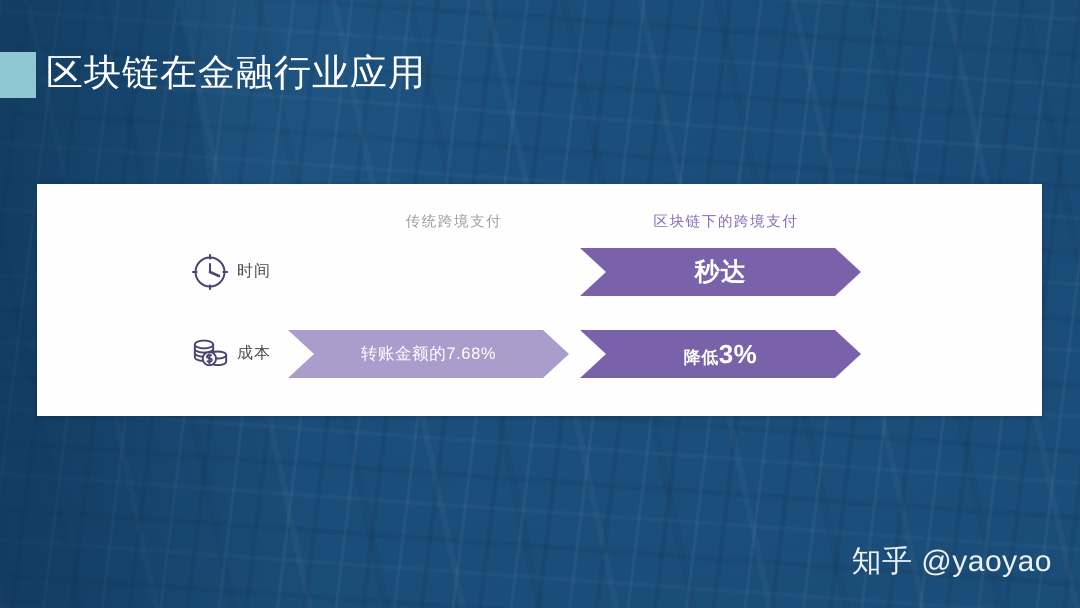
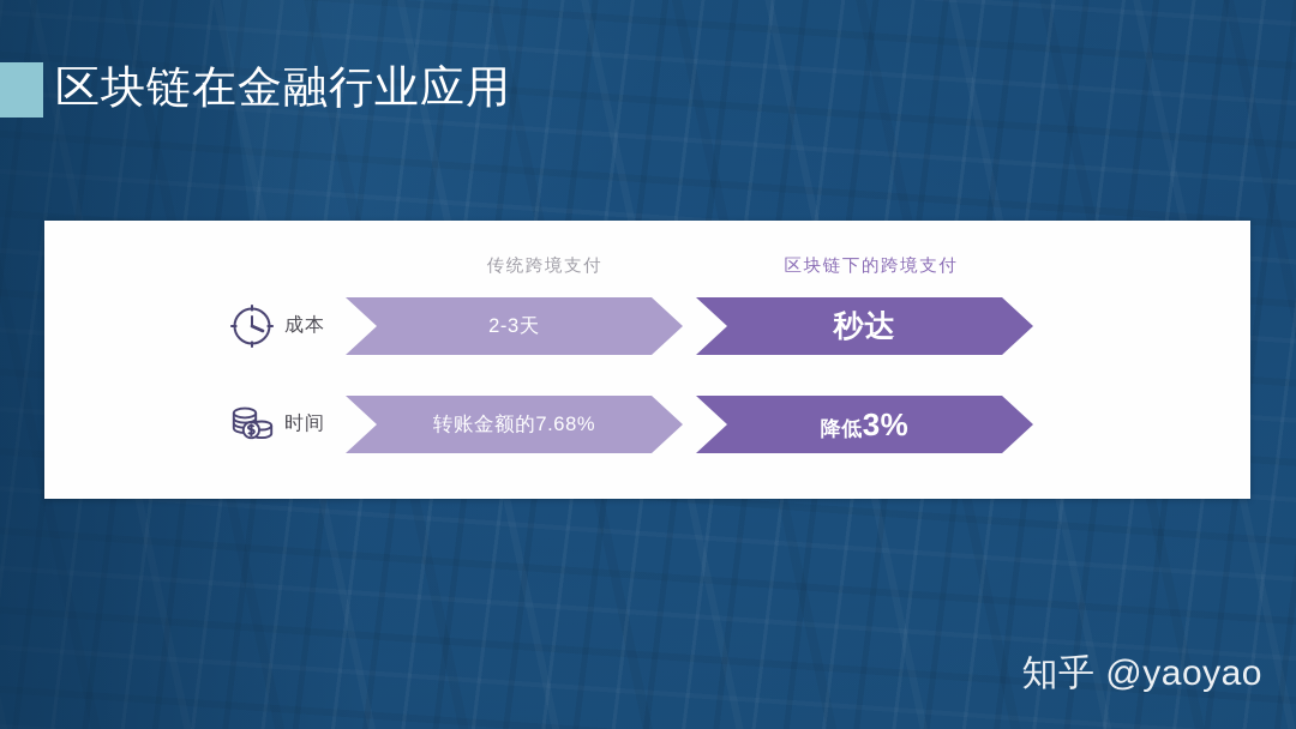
  区块链在金融行业应用
  传统跨境支付
  区块链下的跨境支付
- 时间
+ 成本
+ 2-3天
  秒达
- 成本
+ 时间
  转账金额的7.68%
  降低3%
  知乎 @yaoyao
